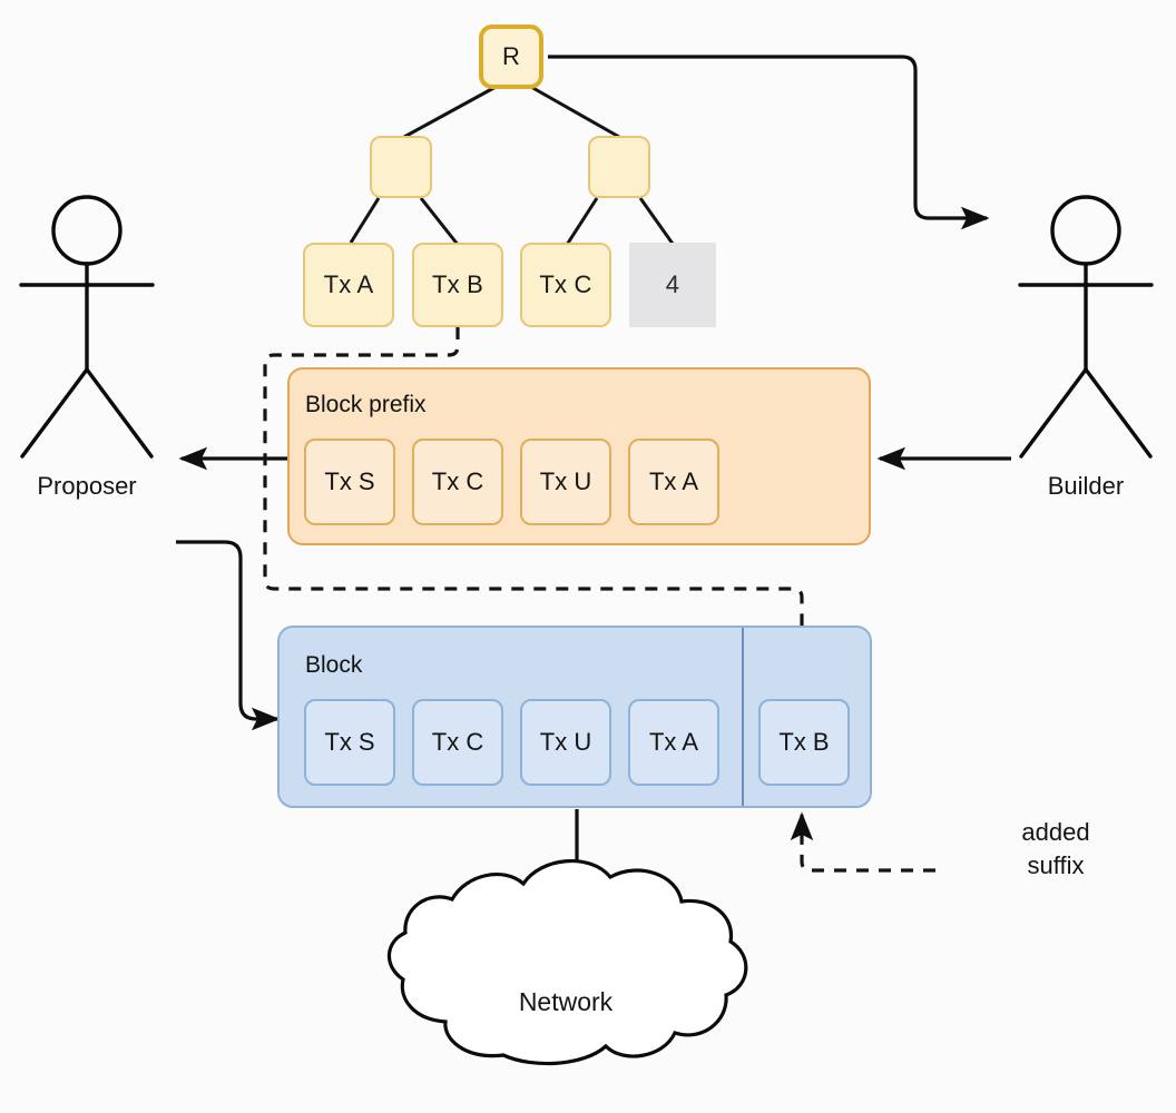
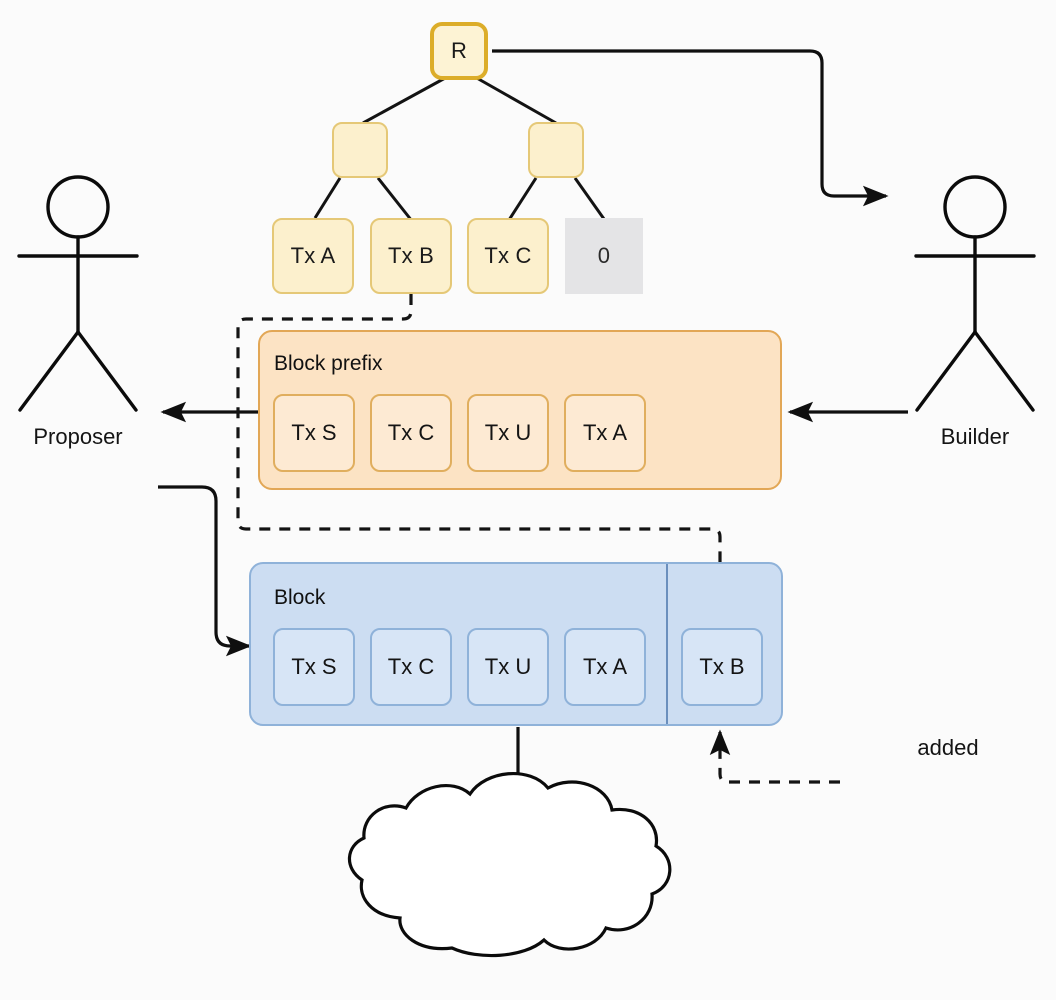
  R
  Tx A
  Tx B
  Tx C
- 4
+ 0
  Block prefix
  Tx S
  Tx C
  Tx U
  Tx A
  Block
  Tx S
  Tx C
  Tx U
  Tx A
  Tx B
  Proposer
  Builder
  added
- suffix
- Network
